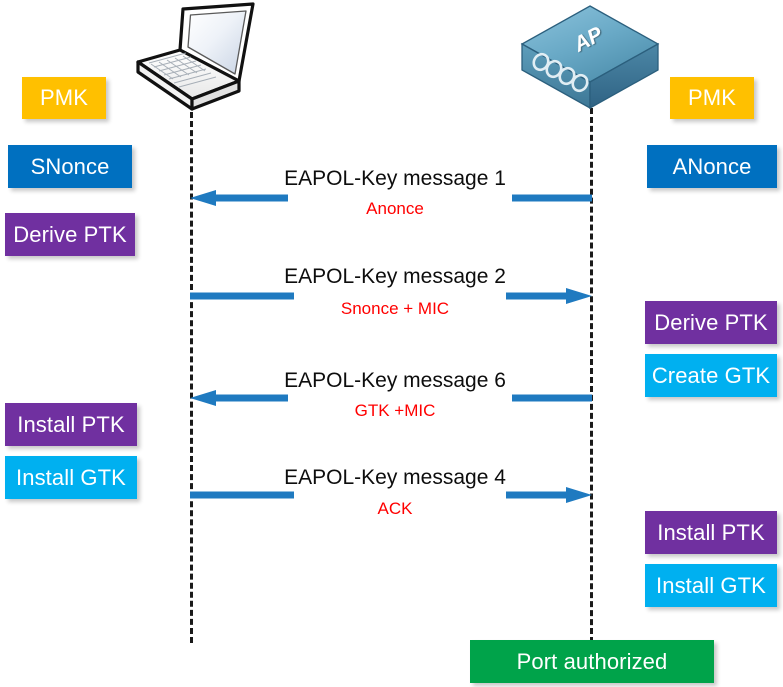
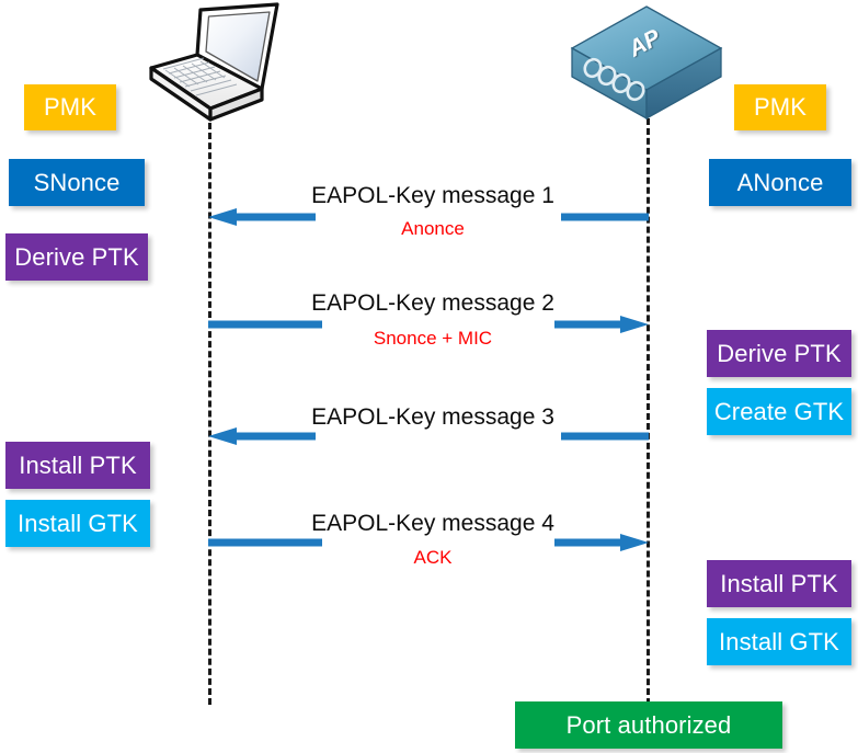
  PMK
  SNonce
  Derive PTK
  Install PTK
  Install GTK
  PMK
  ANonce
  Derive PTK
  Create GTK
  Install PTK
  Install GTK
  EAPOL-Key message 1
  Anonce
  EAPOL-Key message 2
  Snonce + MIC
- EAPOL-Key message 6
+ EAPOL-Key message 3
- GTK +MIC
  EAPOL-Key message 4
  ACK
  Port authorized
